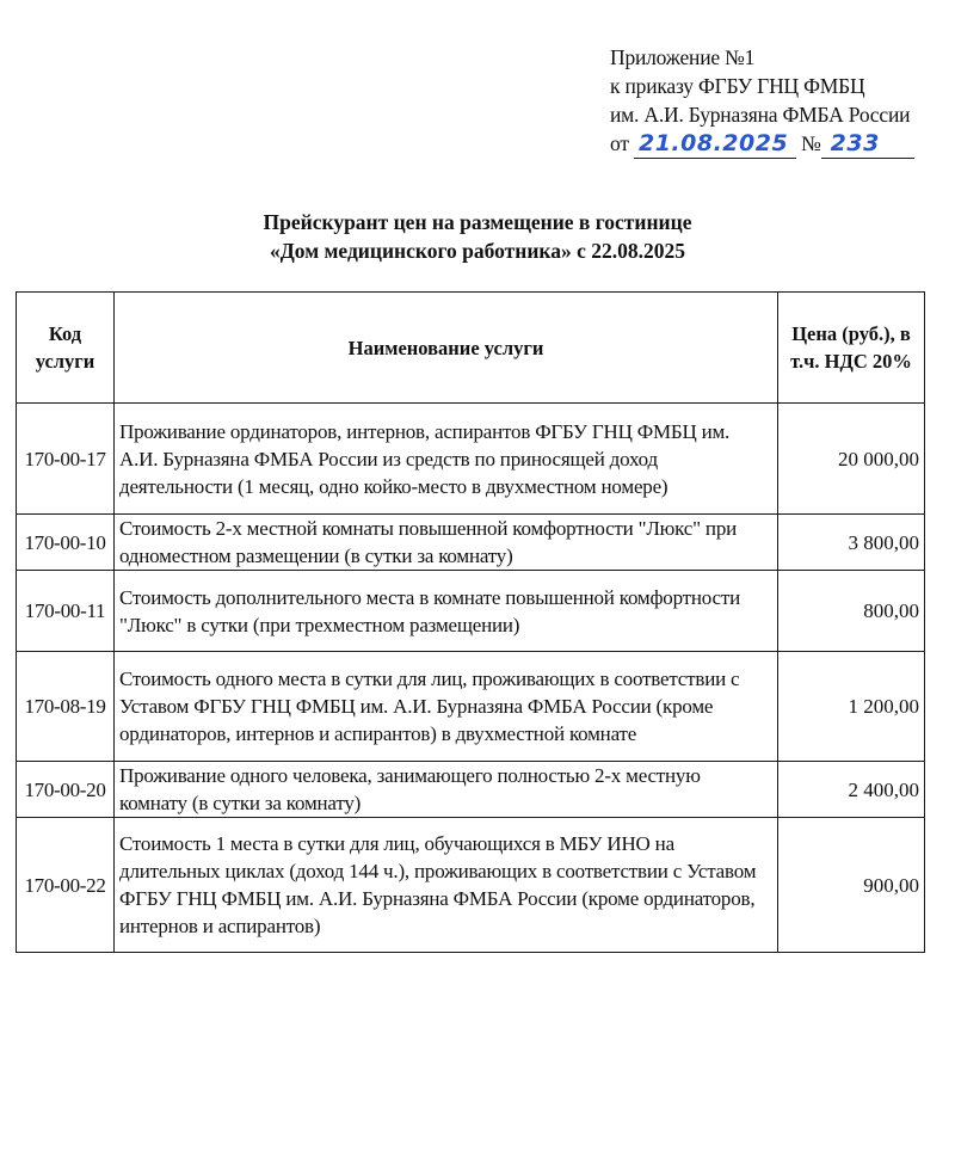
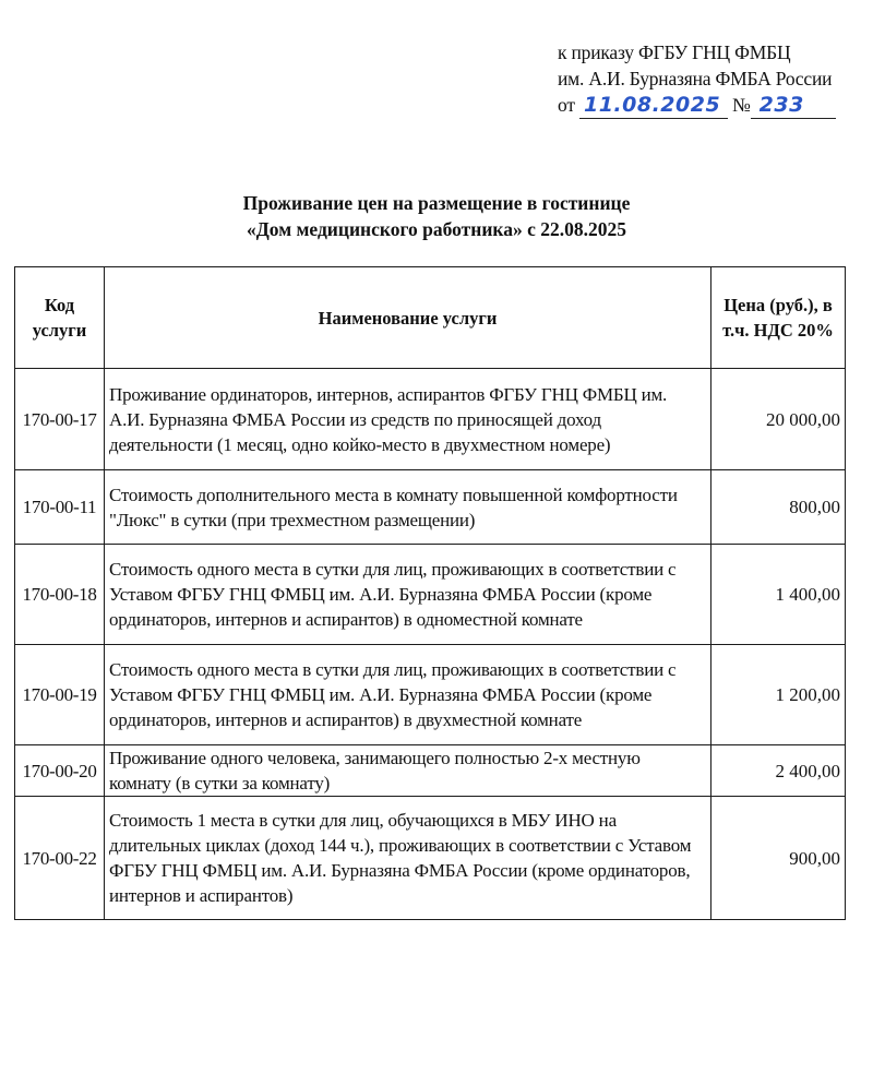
- Приложение №1
  к приказу ФГБУ ГНЦ ФМБЦ
  им. А.И. Бурназяна ФМБА России
- от 21.08.2025 № 233
+ от 11.08.2025 № 233
- Прейскурант цен на размещение в гостинице
+ Проживание цен на размещение в гостинице
  «Дом медицинского работника» с 22.08.2025
  Код услуги	Наименование услуги	Цена (руб.), в т.ч. НДС 20%
  170-00-17	Проживание ординаторов, интернов, аспирантов ФГБУ ГНЦ ФМБЦ им. А.И. Бурназяна ФМБА России из средств по приносящей доход деятельности (1 месяц, одно койко-место в двухместном номере)	20 000,00
- 170-00-10	Стоимость 2-х местной комнаты повышенной комфортности "Люкс" при одноместном размещении (в сутки за комнату)	3 800,00
- 170-00-11	Стоимость дополнительного места в комнате повышенной комфортности "Люкс" в сутки (при трехместном размещении)	800,00
+ 170-00-11	Стоимость дополнительного места в комнату повышенной комфортности "Люкс" в сутки (при трехместном размещении)	800,00
+ 170-00-18	Стоимость одного места в сутки для лиц, проживающих в соответствии с Уставом ФГБУ ГНЦ ФМБЦ им. А.И. Бурназяна ФМБА России (кроме ординаторов, интернов и аспирантов) в одноместной комнате	1 400,00
- 170-08-19	Стоимость одного места в сутки для лиц, проживающих в соответствии с Уставом ФГБУ ГНЦ ФМБЦ им. А.И. Бурназяна ФМБА России (кроме ординаторов, интернов и аспирантов) в двухместной комнате	1 200,00
+ 170-00-19	Стоимость одного места в сутки для лиц, проживающих в соответствии с Уставом ФГБУ ГНЦ ФМБЦ им. А.И. Бурназяна ФМБА России (кроме ординаторов, интернов и аспирантов) в двухместной комнате	1 200,00
  170-00-20	Проживание одного человека, занимающего полностью 2-х местную комнату (в сутки за комнату)	2 400,00
  170-00-22	Стоимость 1 места в сутки для лиц, обучающихся в МБУ ИНО на длительных циклах (доход 144 ч.), проживающих в соответствии с Уставом ФГБУ ГНЦ ФМБЦ им. А.И. Бурназяна ФМБА России (кроме ординаторов, интернов и аспирантов)	900,00
